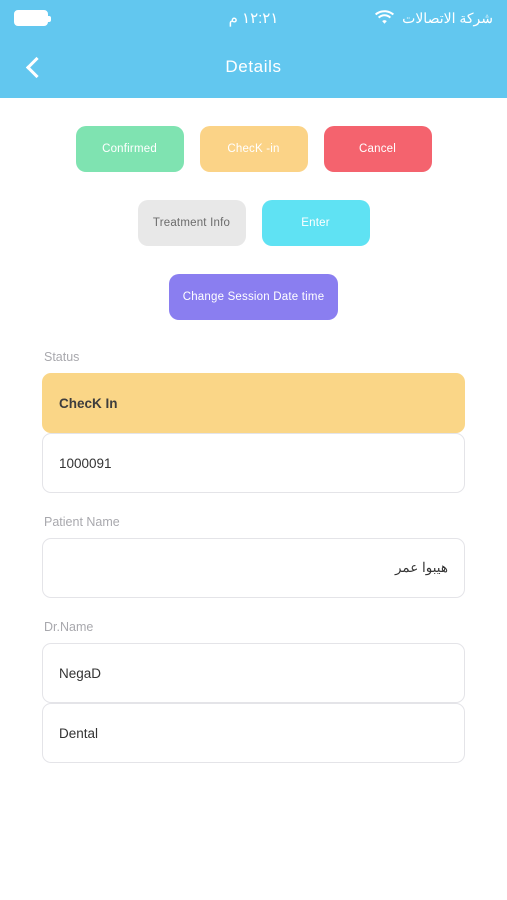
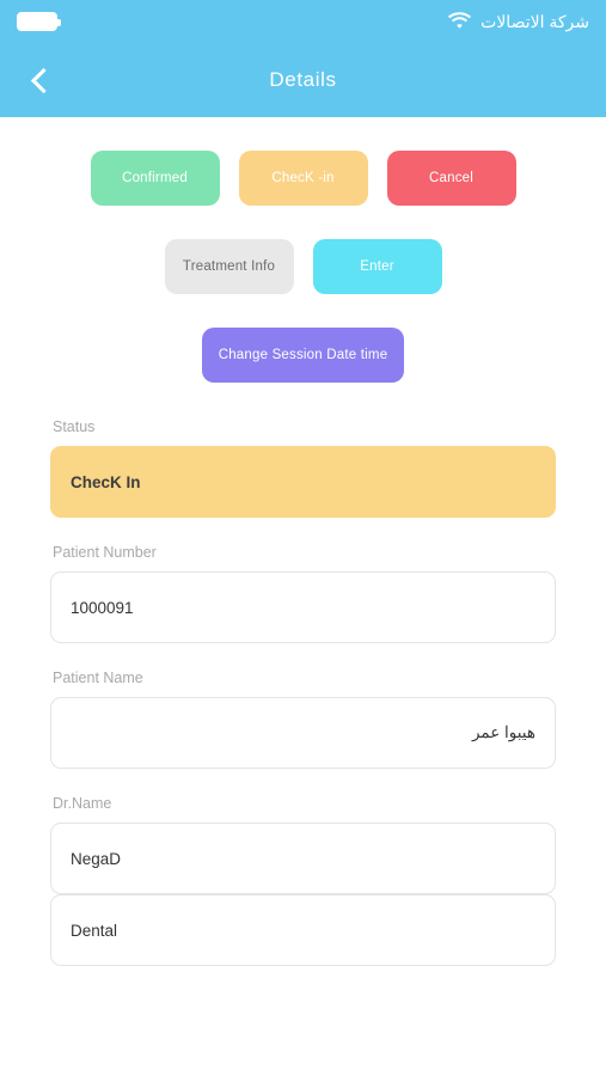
- ١٢:٢١ م
  شركة الاتصالات
  Details
  Confirmed
  ChecK -in
  Cancel
  Treatment Info
  Enter
  Change Session Date time
  Status
  ChecK In
+ Patient Number
  1000091
  Patient Name
  هيبوا عمر
  Dr.Name
  NegaD
  Dental
